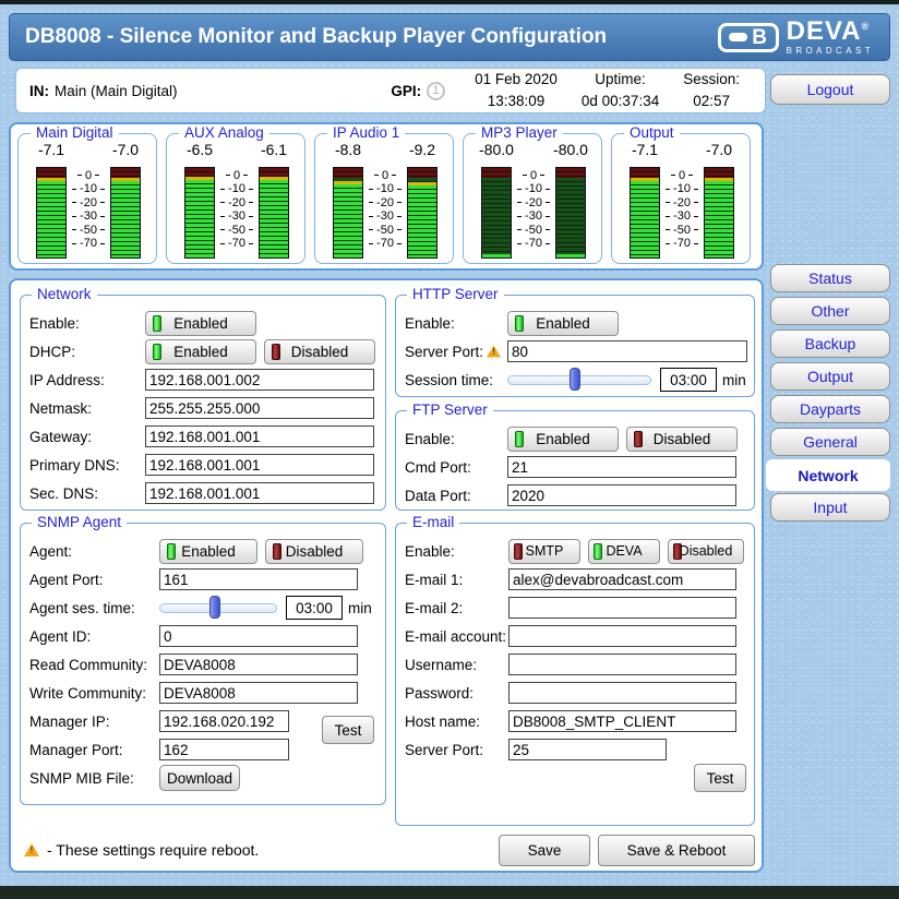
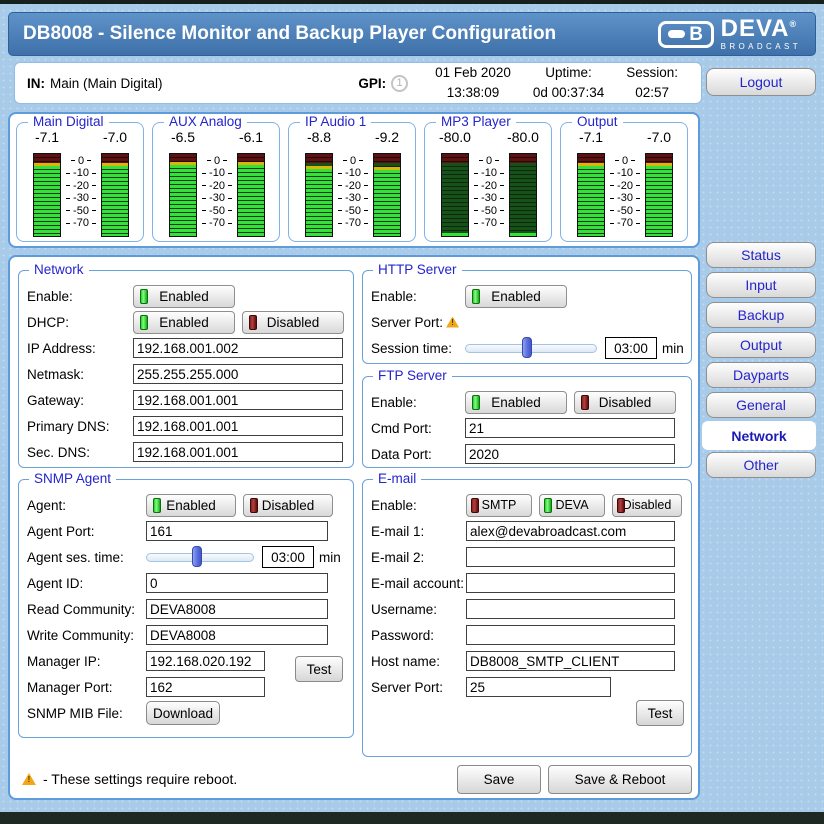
  DB8008 - Silence Monitor and Backup Player Configuration
  B
  DEVA®
  BROADCAST
  IN:
  Main (Main Digital)
  GPI:
  1
  01 Feb 2020
  13:38:09
  Uptime:
  0d 00:37:34
  Session:
  02:57
  Logout
  Status
- Other
+ Input
  Backup
  Output
  Dayparts
  General
  Network
- Input
+ Other
  Main Digital
  -7.1
  -7.0
  0
  -10
  -20
  -30
  -50
  -70
  AUX Analog
  -6.5
  -6.1
  0
  -10
  -20
  -30
  -50
  -70
  IP Audio 1
  -8.8
  -9.2
  0
  -10
  -20
  -30
  -50
  -70
  MP3 Player
  -80.0
  -80.0
  0
  -10
  -20
  -30
  -50
  -70
  Output
  -7.1
  -7.0
  0
  -10
  -20
  -30
  -50
  -70
  Network
  Enable:
  Enabled
  DHCP:
  Enabled
  Disabled
  IP Address:
  192.168.001.002
  Netmask:
  255.255.255.000
  Gateway:
  192.168.001.001
  Primary DNS:
  192.168.001.001
  Sec. DNS:
  192.168.001.001
  HTTP Server
  Enable:
  Enabled
  Server Port:
- 80
  Session time:
  03:00
  min
  FTP Server
  Enable:
  Enabled
  Disabled
  Cmd Port:
  21
  Data Port:
  2020
  SNMP Agent
  Agent:
  Enabled
  Disabled
  Agent Port:
  161
  Agent ses. time:
  03:00
  min
  Agent ID:
  0
  Read Community:
  DEVA8008
  Write Community:
  DEVA8008
  Manager IP:
  192.168.020.192
  Manager Port:
  162
  SNMP MIB File:
  Download
  Test
  E-mail
  Enable:
  SMTP
  DEVA
  Disabled
  E-mail 1:
  alex@devabroadcast.com
  E-mail 2:
  E-mail account:
  Username:
  Password:
  Host name:
  DB8008_SMTP_CLIENT
  Server Port:
  25
  Test
  - These settings require reboot.
  Save
  Save & Reboot
